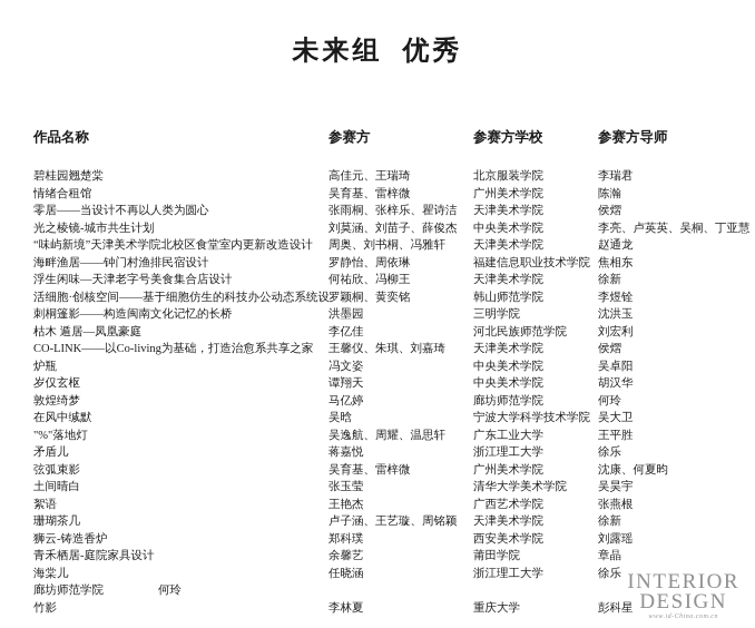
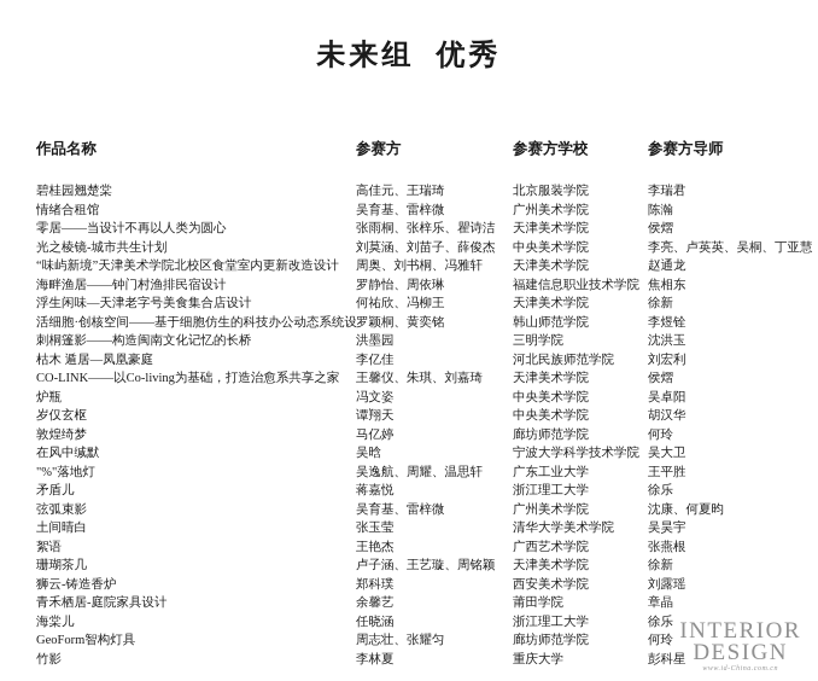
  未来组 优秀
  作品名称
  参赛方
  参赛方学校
  参赛方导师
  碧桂园翘楚棠
  高佳元、王瑞琦
  北京服装学院
  李瑞君
  情绪合租馆
  吴育基、雷梓微
  广州美术学院
  陈瀚
  零居——当设计不再以人类为圆心
  张雨桐、张梓乐、瞿诗洁
  天津美术学院
  侯熠
  光之棱镜-城市共生计划
  刘莫涵、刘苗子、薛俊杰
  中央美术学院
  李亮、卢英英、吴桐、丁亚慧
  “味屿新境”天津美术学院北校区食堂室内更新改造设计
  周奥、刘书桐、冯雅轩
  天津美术学院
  赵通龙
  海畔渔居——钟门村渔排民宿设计
  罗静怡、周依琳
  福建信息职业技术学院
  焦相东
  浮生闲味—天津老字号美食集合店设计
  何祐欣、冯柳王
  天津美术学院
  徐新
  活细胞·创核空间——基于细胞仿生的科技办公动态系统设
  罗颖桐、黄奕铭
  韩山师范学院
  李煜铨
  刺桐篷影——构造闽南文化记忆的长桥
  洪墨园
  三明学院
  沈洪玉
  枯木 遁居—凤凰豪庭
  李亿佳
  河北民族师范学院
  刘宏利
  CO-LINK——以Co-living为基础，打造治愈系共享之家
  王馨仪、朱琪、刘嘉琦
  天津美术学院
  侯熠
  炉瓶
  冯文姿
  中央美术学院
  吴卓阳
  岁仅玄枢
  谭翔天
  中央美术学院
  胡汉华
  敦煌绮梦
  马亿婷
  廊坊师范学院
  何玲
  在风中缄默
  吴晗
  宁波大学科学技术学院
  吴大卫
  "%"落地灯
  吴逸航、周耀、温思轩
  广东工业大学
  王平胜
  矛盾儿
  蒋嘉悦
  浙江理工大学
  徐乐
  弦弧束影
  吴育基、雷梓微
  广州美术学院
  沈康、何夏昀
  土间晴白
  张玉莹
  清华大学美术学院
  吴昊宇
  絮语
  王艳杰
  广西艺术学院
  张燕根
  珊瑚茶几
  卢子涵、王艺璇、周铭颖
  天津美术学院
  徐新
  狮云-铸造香炉
  郑科璞
  西安美术学院
  刘露瑶
  青禾栖居-庭院家具设计
  余馨艺
  莆田学院
  章晶
  海棠儿
  任晓涵
  浙江理工大学
  徐乐
+ GeoForm智构灯具
+ 周志壮、张耀匀
  廊坊师范学院
  何玲
  竹影
  李林夏
  重庆大学
  彭科星
  INTERIOR
  DESIGN
